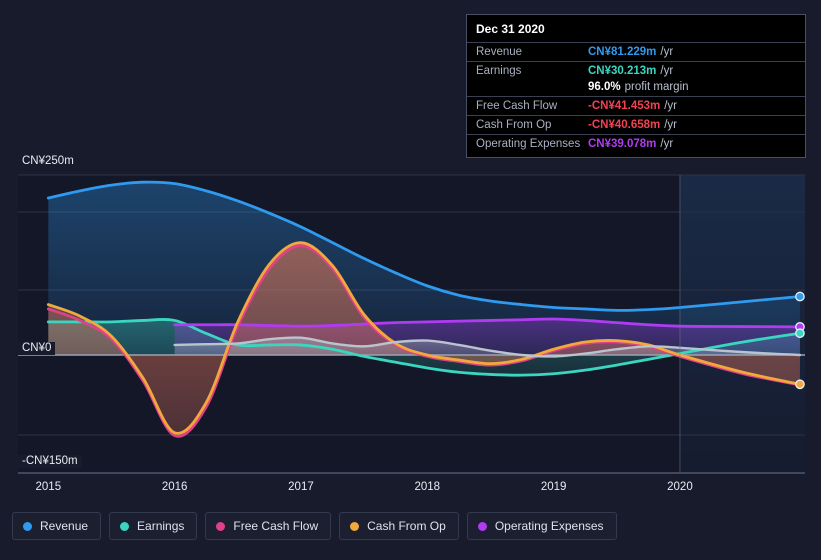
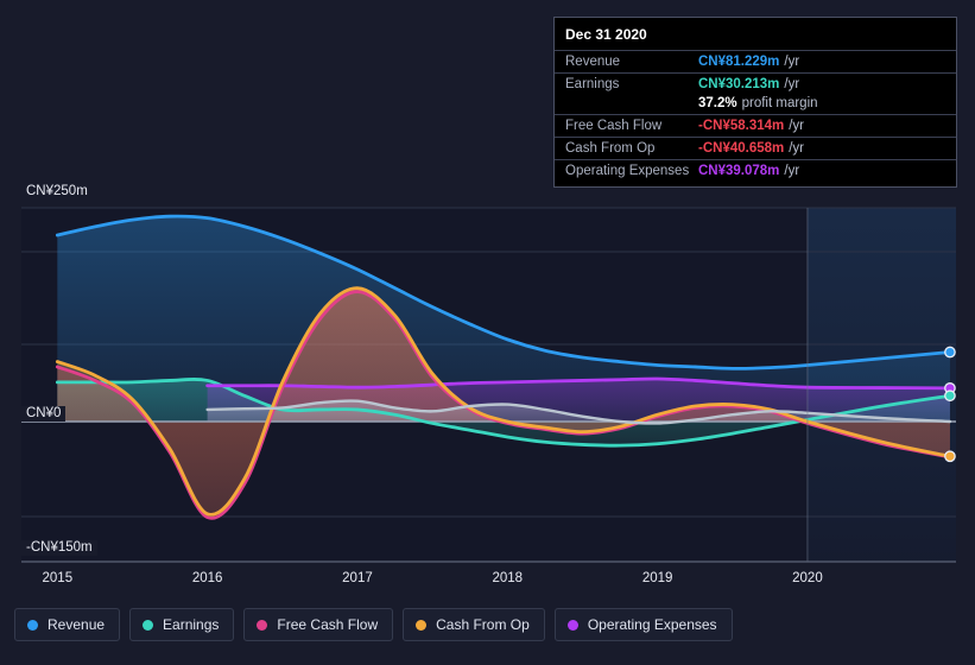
  CN¥250m
  CN¥0
  -CN¥150m
  2015
  2016
  2017
  2018
  2019
  2020
  Dec 31 2020
  Revenue
  CN¥81.229m
  /yr
  Earnings
  CN¥30.213m
  /yr
- 96.0%
+ 37.2%
  profit margin
  Free Cash Flow
- -CN¥41.453m
+ -CN¥58.314m
  /yr
  Cash From Op
  -CN¥40.658m
  /yr
  Operating Expenses
  CN¥39.078m
  /yr
  Revenue
  Earnings
  Free Cash Flow
  Cash From Op
  Operating Expenses
